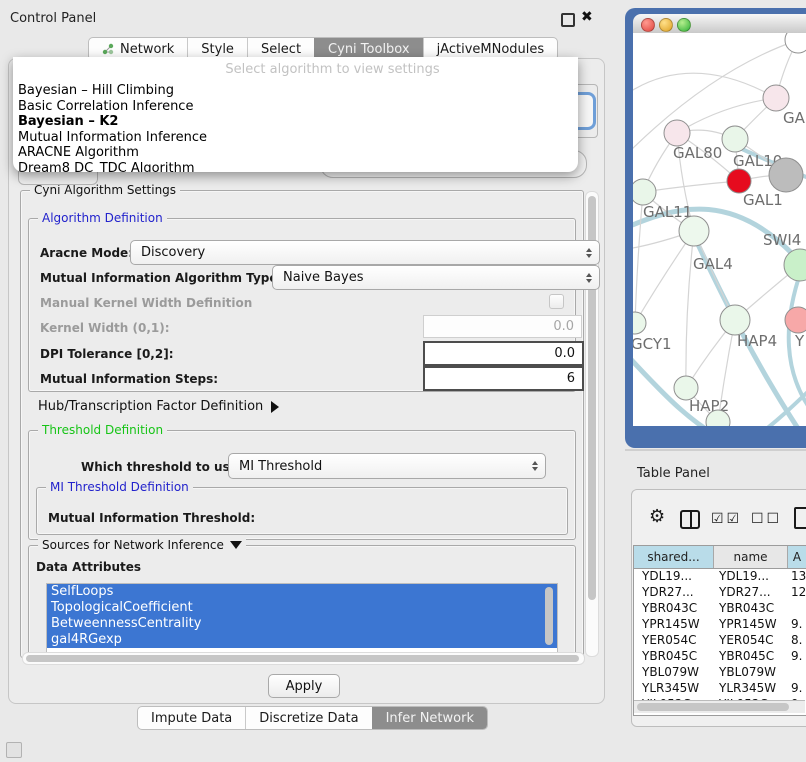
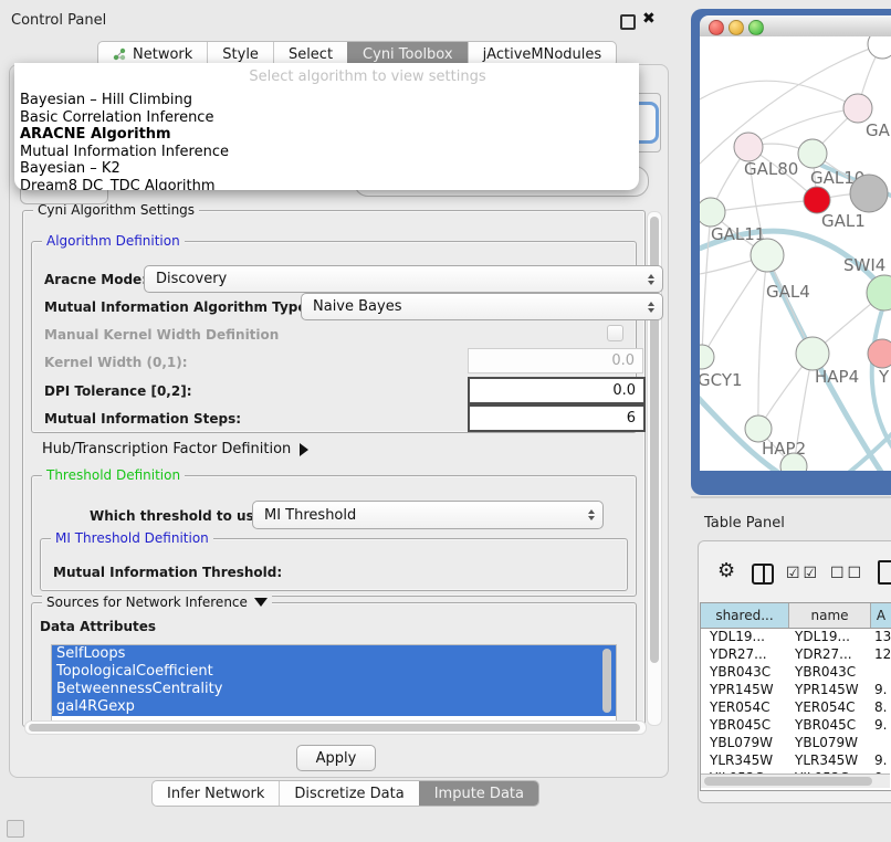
  Control Panel
  ✖
  Network
  Style
  Select
  Cyni Toolbox
  jActiveMNodules
  Select algorithm to view settings
  Bayesian – Hill Climbing
  Basic Correlation Inference
- Bayesian – K2
+ ARACNE Algorithm
  Mutual Information Inference
- ARACNE Algorithm
+ Bayesian – K2
  Dream8 DC_TDC Algorithm
  Cyni Algorithm Settings
  Algorithm Definition
  Aracne Mode
  Discovery
  Mutual Information Algorithm Typ
  Naive Bayes
  Manual Kernel Width Definition
  Kernel Width (0,1):
  0.0
  DPI Tolerance [0,2]:
  0.0
  Mutual Information Steps:
  6
  Hub/Transcription Factor Definition
  Threshold Definition
  Which threshold to us
  MI Threshold
  MI Threshold Definition
  Mutual Information Threshold:
  Sources for Network Inference
  Data Attributes
  SelfLoops
  TopologicalCoefficient
  BetweennessCentrality
  gal4RGexp
  Apply
- Impute Data
+ Infer Network
  Discretize Data
- Infer Network
+ Impute Data
  GAL80
  GAL1
  GAL1
  GAL11
  GAL4
  SWI4
  HAP4
  Y
  GCY1
  HAP2
  Table Panel
  ⚙
  ☑☑
  ☐☐
  shared...
  name
  A
  YDL19...
  YDL19...
  13
  YDR27...
  YDR27...
  12
  YBR043C
  YBR043C
  YPR145W
  YPR145W
  9.
  YER054C
  YER054C
  8.
  YBR045C
  YBR045C
  9.
  YBL079W
  YBL079W
  YLR345W
  YLR345W
  9.
